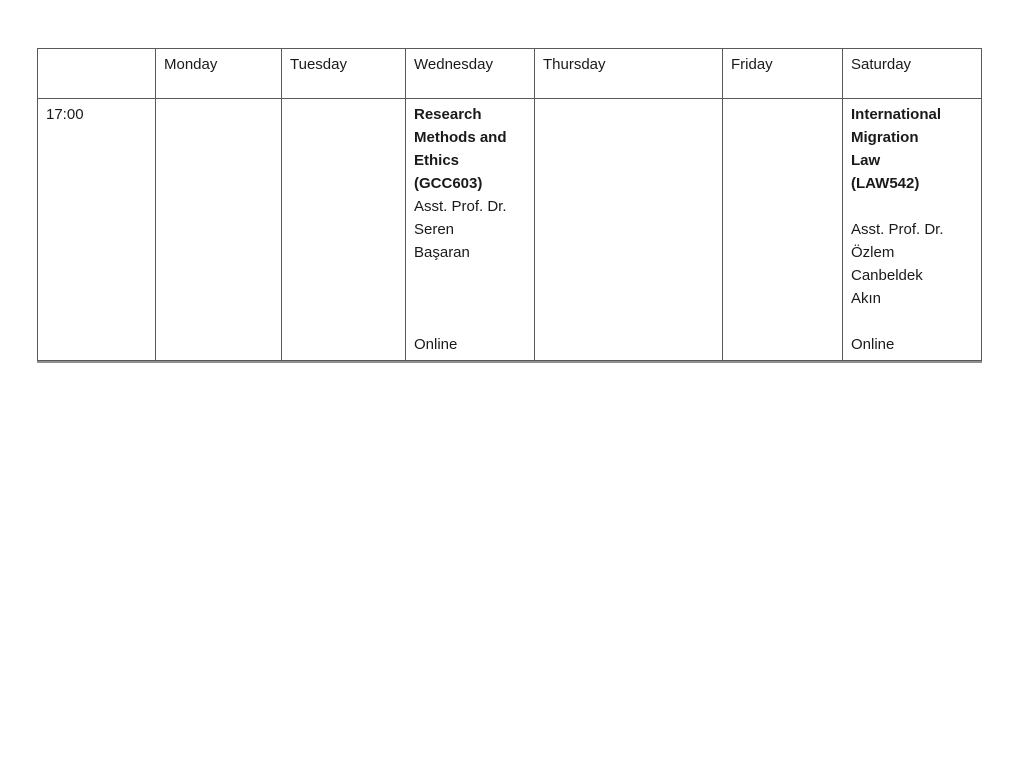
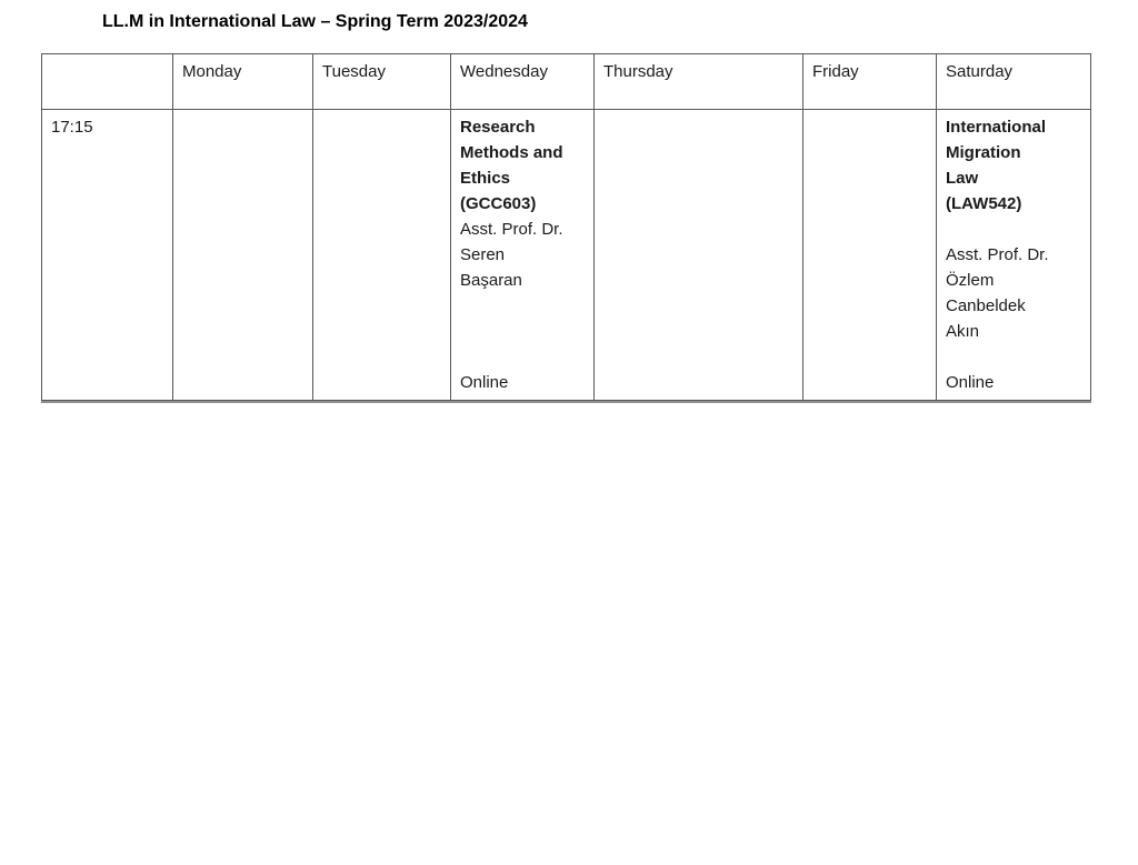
+ LL.M in International Law – Spring Term 2023/2024
  	Monday	Tuesday	Wednesday	Thursday	Friday	Saturday
- 17:00			ResearchMethods andEthics(GCC603)Asst. Prof. Dr.SerenBaşaran Online			InternationalMigrationLaw(LAW542) Asst. Prof. Dr.ÖzlemCanbeldekAkın Online
+ 17:15			ResearchMethods andEthics(GCC603)Asst. Prof. Dr.SerenBaşaran Online			InternationalMigrationLaw(LAW542) Asst. Prof. Dr.ÖzlemCanbeldekAkın Online
